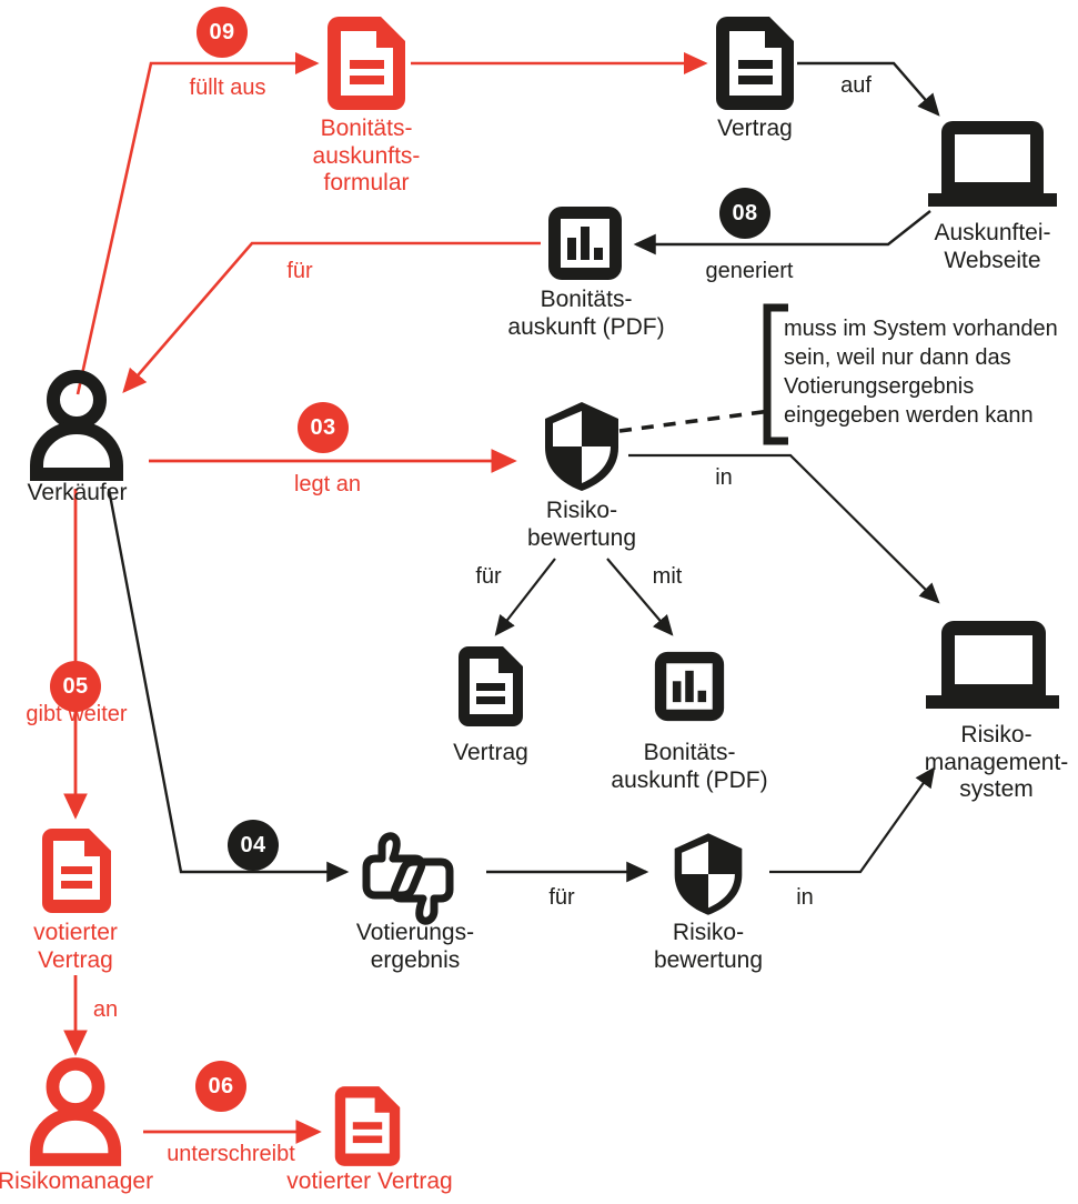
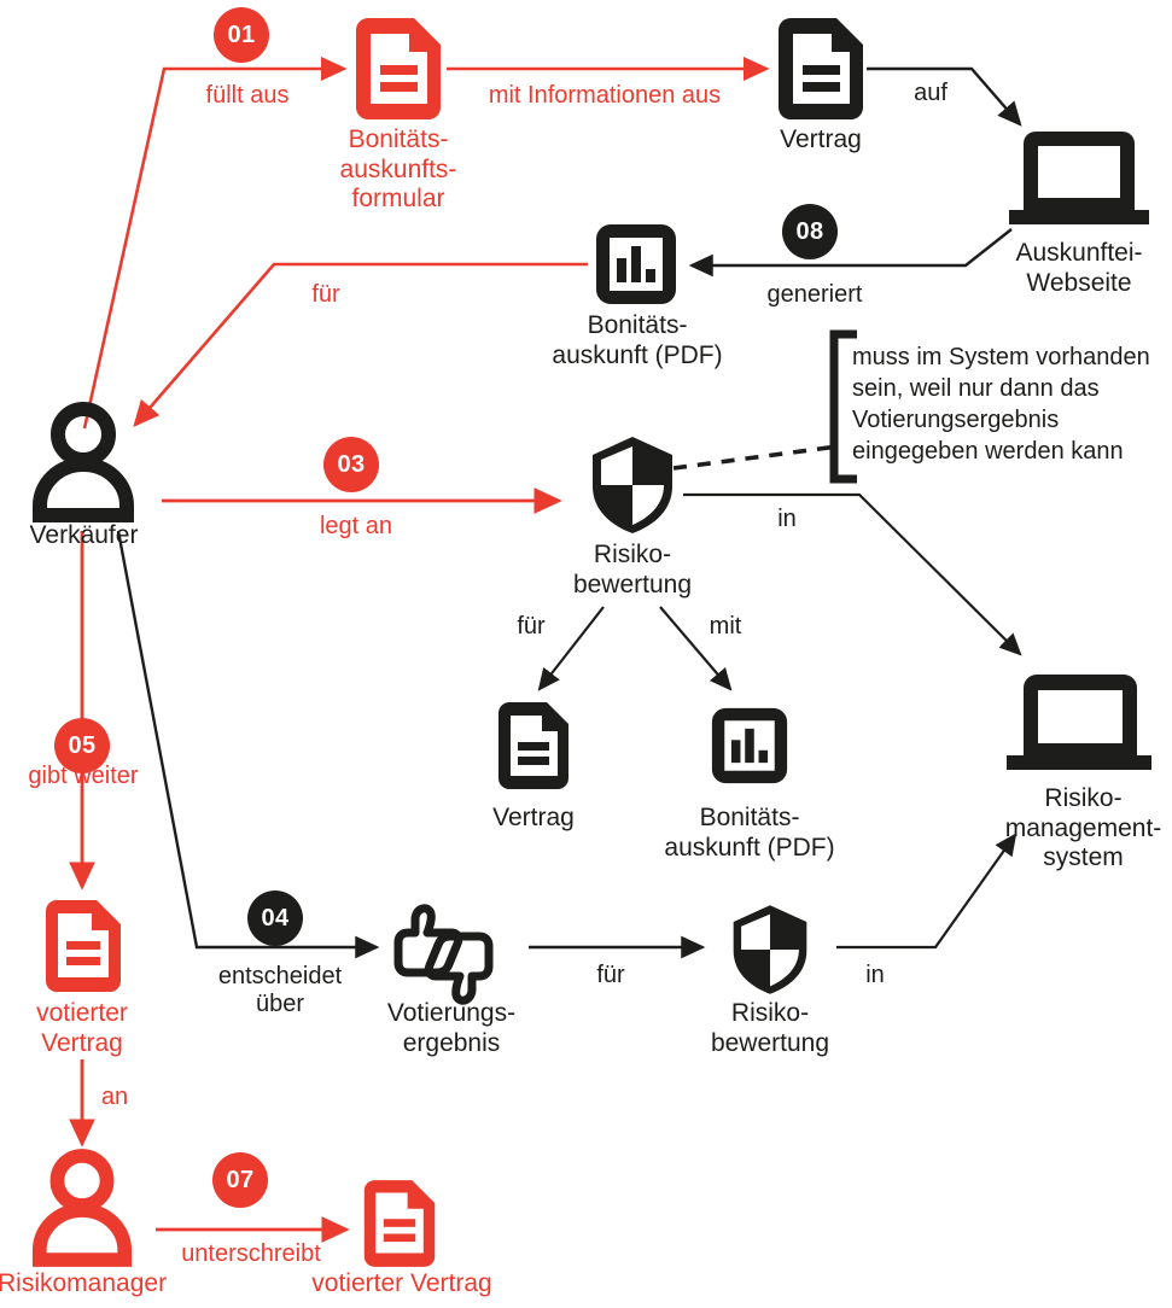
  Bonitäts-
  auskunfts-
  formular
  Vertrag
  Auskunftei-
  Webseite
  Bonitäts-
  auskunft (PDF)
  Verkäufer
  Risiko-
  bewertung
  Risiko-
  management-
  system
  Vertrag
  Bonitäts-
  auskunft (PDF)
  votierter
  Vertrag
  Votierungs-
  ergebnis
  Risiko-
  bewertung
  Risikomanager
  votierter Vertrag
- 09
+ 01
  08
  03
  04
  05
- 06
+ 07
  füllt aus
+ mit Informationen aus
  auf
  generiert
  für
  legt an
  in
  für
  mit
  gibt weiter
+ entscheidet
+ über
  für
  in
  an
  unterschreibt
  muss im System vorhanden
  sein, weil nur dann das
  Votierungsergebnis
  eingegeben werden kann
